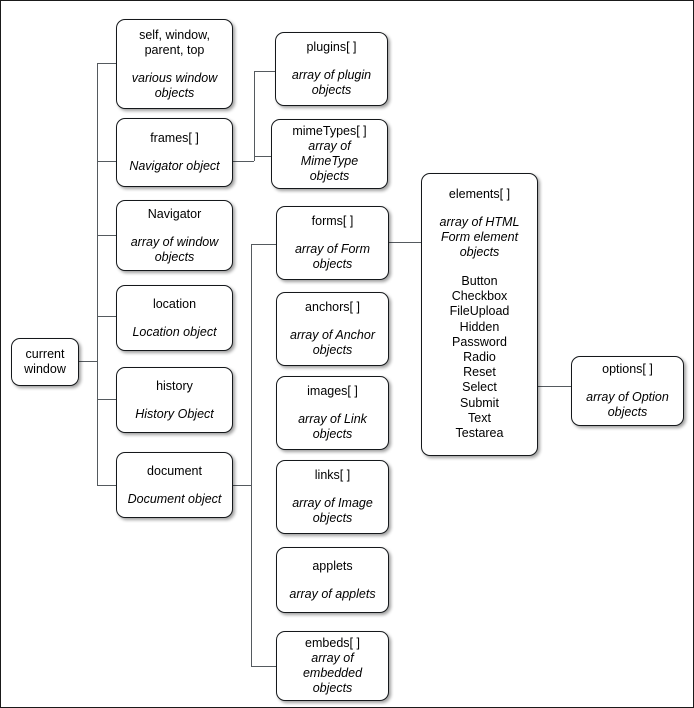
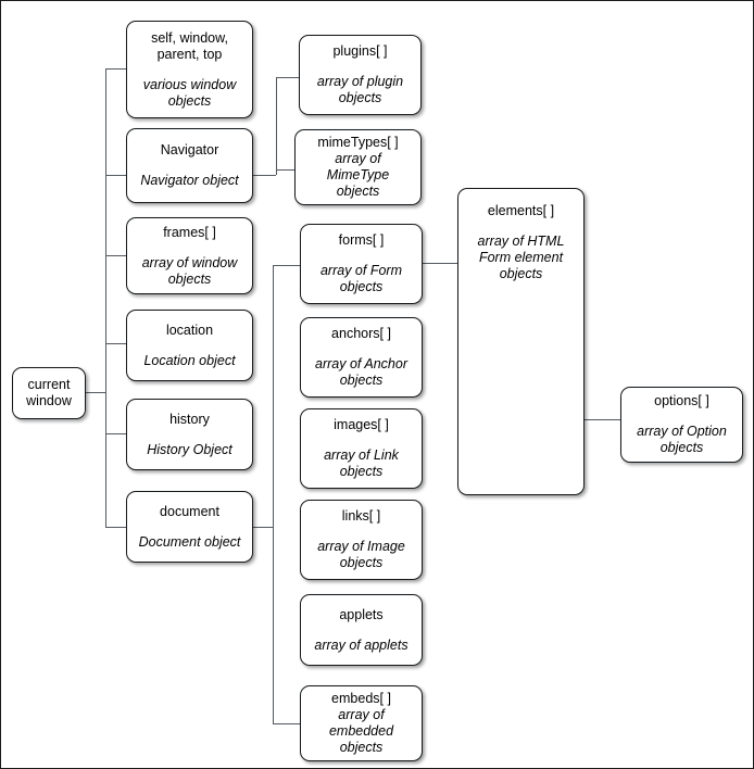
  current
  window
  self, window,
  parent, top
  various window
  objects
- frames[ ]
+ Navigator
  Navigator object
- Navigator
+ frames[ ]
  array of window
  objects
  location
  Location object
  history
  History Object
  document
  Document object
  plugins[ ]
  array of plugin
  objects
  mimeTypes[ ]
  array of MimeType
  objects
  forms[ ]
  array of Form
  objects
  anchors[ ]
  array of Anchor
  objects
  images[ ]
  array of Link
  objects
  links[ ]
  array of Image
  objects
  applets
  array of applets
  embeds[ ]
  array of embedded
  objects
  elements[ ]
  array of HTML
  Form element
  objects
- Button
- Checkbox
- FileUpload
- Hidden
- Password
- Radio
- Reset
- Select
- Submit
- Text
- Testarea
  options[ ]
  array of Option
  objects
